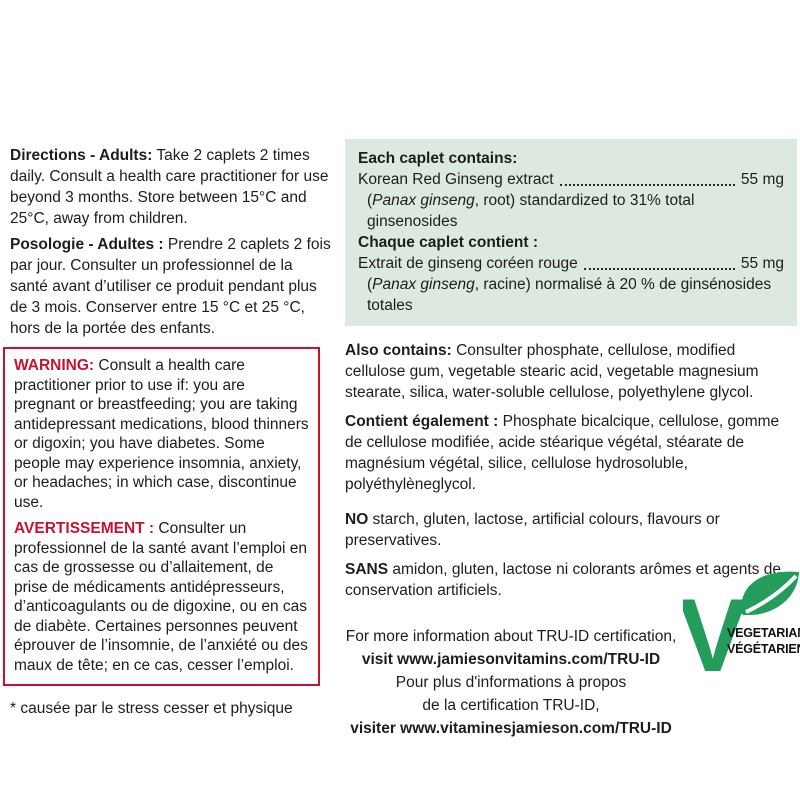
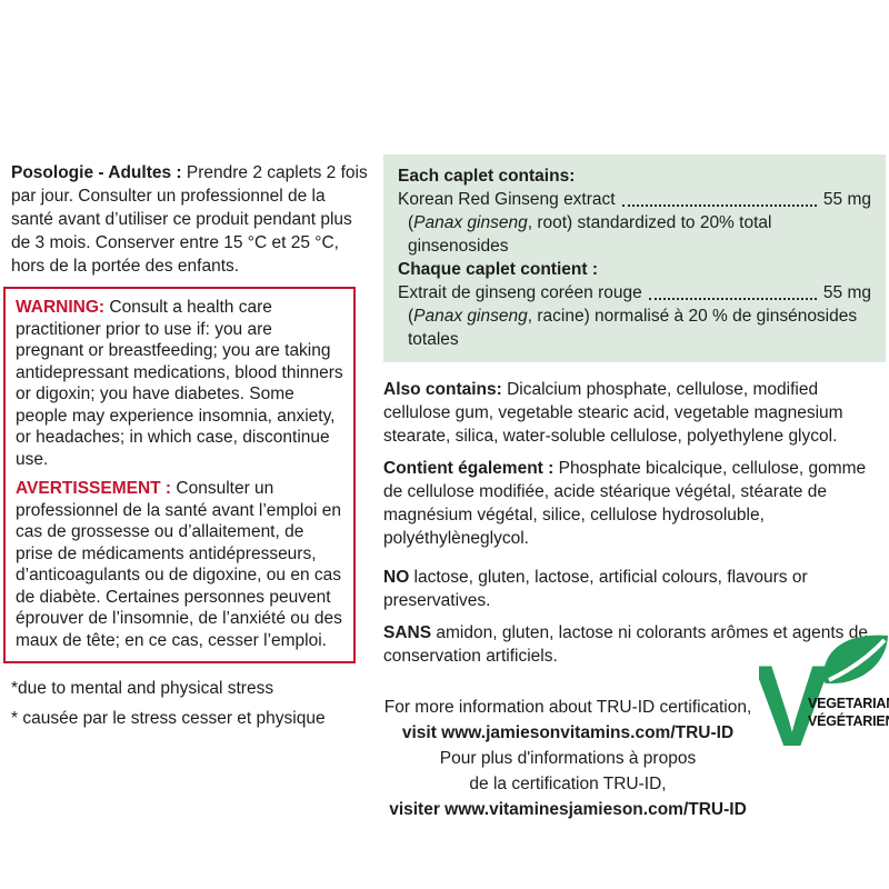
- Directions - Adults: Take 2 caplets 2 times daily. Consult a health care practitioner for use beyond 3 months. Store between 15°C and 25°C, away from children.
  Posologie - Adultes : Prendre 2 caplets 2 fois par jour. Consulter un professionnel de la santé avant d’utiliser ce produit pendant plus de 3 mois. Conserver entre 15 °C et 25 °C, hors de la portée des enfants.
  WARNING: Consult a health care practitioner prior to use if: you are pregnant or breastfeeding; you are taking antidepressant medications, blood thinners or digoxin; you have diabetes. Some people may experience insomnia, anxiety, or headaches; in which case, discontinue use.
  AVERTISSEMENT : Consulter un professionnel de la santé avant l’emploi en cas de grossesse ou d’allaitement, de prise de médicaments antidépresseurs, d’anticoagulants ou de digoxine, ou en cas de diabète. Certaines personnes peuvent éprouver de l’insomnie, de l’anxiété ou des maux de tête; en ce cas, cesser l’emploi.
+ *due to mental and physical stress
  * causée par le stress cesser et physique
  Each caplet contains:
  Korean Red Ginseng extract
  55 mg
- (Panax ginseng, root) standardized to 31% total ginsenosides
+ (Panax ginseng, root) standardized to 20% total ginsenosides
  Chaque caplet contient :
  Extrait de ginseng coréen rouge
  55 mg
  (Panax ginseng, racine) normalisé à 20 % de ginsénosides totales
- Also contains: Consulter phosphate, cellulose, modified cellulose gum, vegetable stearic acid, vegetable magnesium stearate, silica, water-soluble cellulose, polyethylene glycol.
+ Also contains: Dicalcium phosphate, cellulose, modified cellulose gum, vegetable stearic acid, vegetable magnesium stearate, silica, water-soluble cellulose, polyethylene glycol.
  Contient également : Phosphate bicalcique, cellulose, gomme de cellulose modifiée, acide stéarique végétal, stéarate de magnésium végétal, silice, cellulose hydrosoluble, polyéthylèneglycol.
- NO starch, gluten, lactose, artificial colours, flavours or preservatives.
+ NO lactose, gluten, lactose, artificial colours, flavours or preservatives.
  SANS amidon, gluten, lactose ni colorants arômes et agents de conservation artificiels.
  For more information about TRU-ID certification,
  visit www.jamiesonvitamins.com/TRU-ID
  Pour plus d'informations à propos
  de la certification TRU-ID,
  visiter www.vitaminesjamieson.com/TRU-ID
  V
  VEGETARIA
  VÉGÉTARIE
